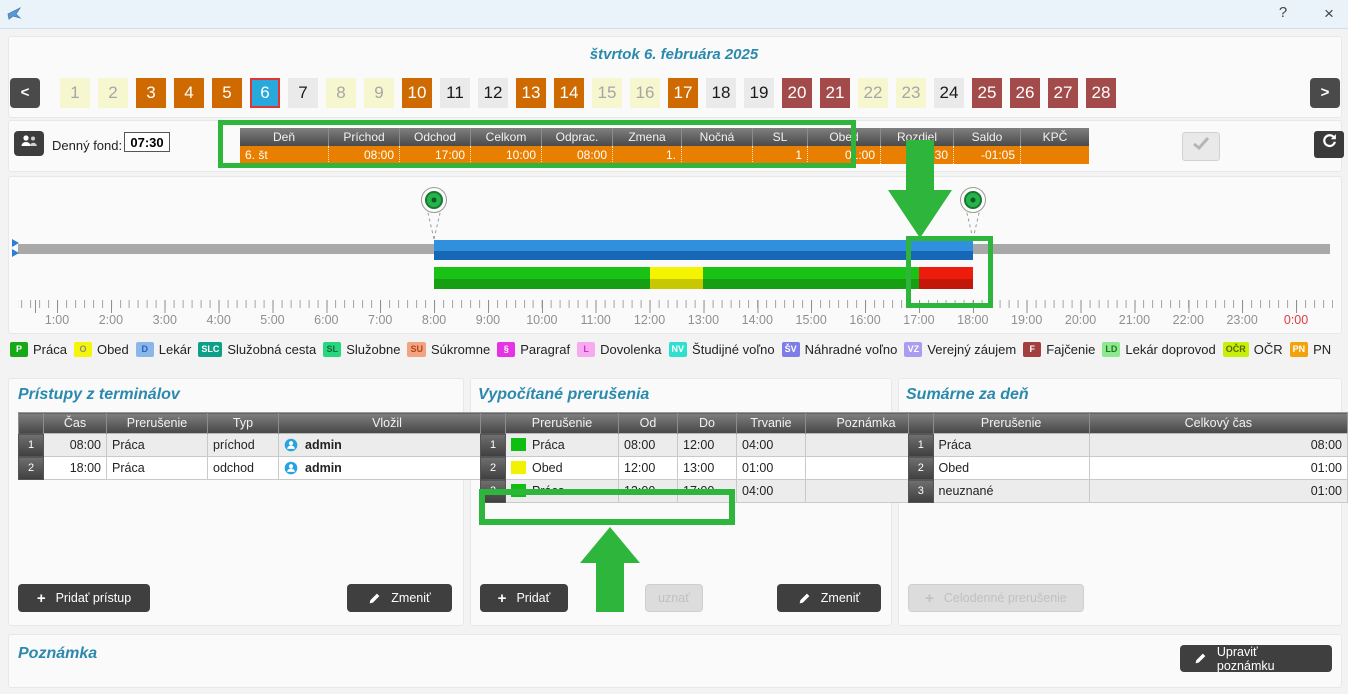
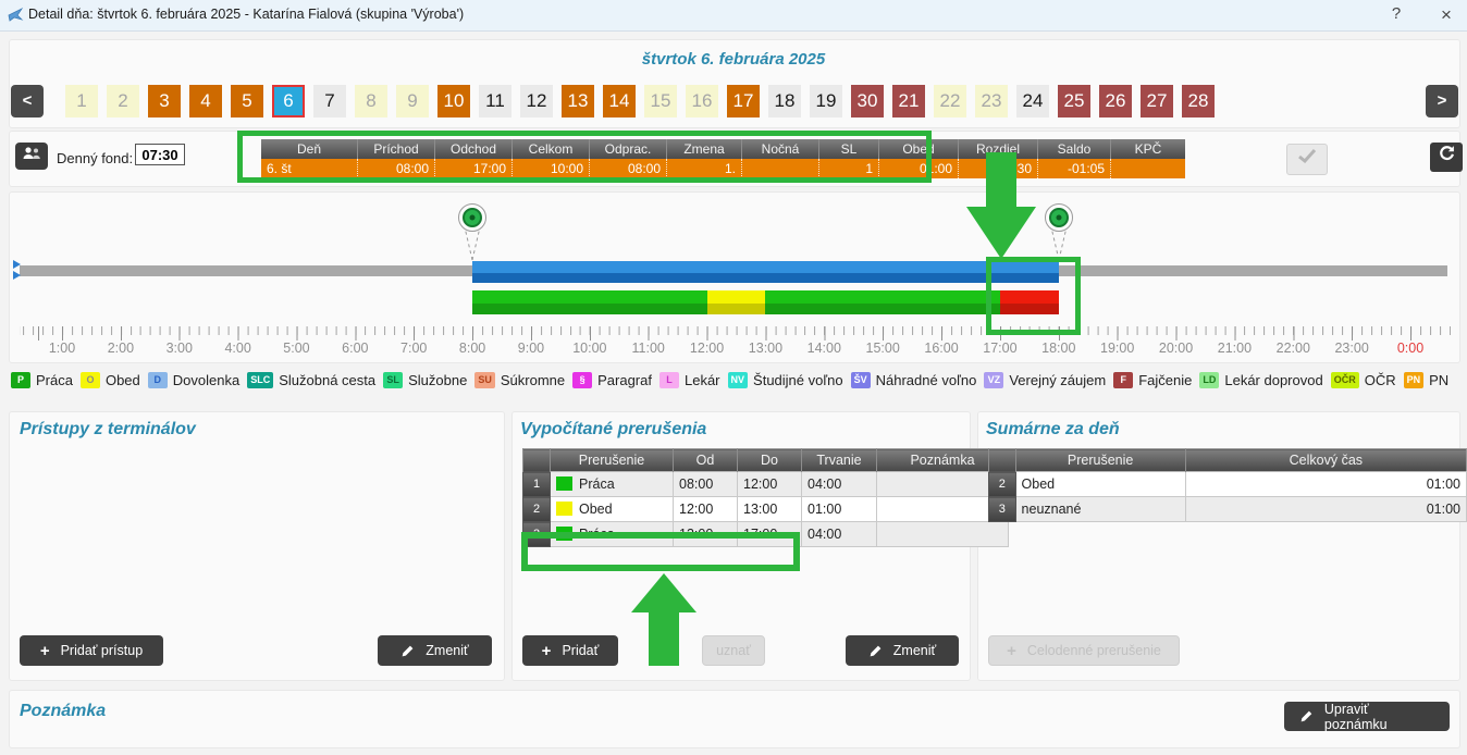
+ Detail dňa: štvrtok 6. februára 2025 - Katarína Fialová (skupina 'Výroba')
  ?
  ×
  štvrtok 6. februára 2025
  <
  1
  2
  3
  4
  5
  6
  7
  8
  9
  10
  11
  12
  13
  14
  15
  16
  17
  18
  19
- 20
+ 30
  21
  22
  23
  24
  25
  26
  27
  28
  >
  Denný fond:
  07:30
  Deň	Príchod	Odchod	Celkom	Odprac.	Zmena	Nočná	SL	Obed	Rozdiel	Saldo	KPČ
  6. št	08:00	17:00	10:00	08:00	1.		1	01:00	30	-01:05
  1:00
  2:00
  3:00
  4:00
  5:00
  6:00
  7:00
  8:00
  9:00
  10:00
  11:00
  12:00
  13:00
  14:00
  15:00
  16:00
  17:00
  18:00
  19:00
  20:00
  21:00
  22:00
  23:00
  0:00
  P
  Práca
  O
  Obed
  D
- Lekár
+ Dovolenka
  SLC
  Služobná cesta
  SL
  Služobne
  SU
  Súkromne
  §
  Paragraf
  L
- Dovolenka
+ Lekár
  NV
  Študijné voľno
  ŠV
  Náhradné voľno
  VZ
  Verejný záujem
  F
  Fajčenie
  LD
  Lekár doprovod
  OČR
  OČR
  PN
  PN
  Prístupy z terminálov
- 	Čas	Prerušenie	Typ	Vložil
- 1	08:00	Práca	príchod	admin
- 2	18:00	Práca	odchod	admin
  +
  Pridať prístup
  Zmeniť
  Vypočítané prerušenia
  	Prerušenie	Od	Do	Trvanie	Poznámka
  1	Práca	08:00	12:00	04:00
  2	Obed	12:00	13:00	01:00
  3	Práca	13:00	17:00	04:00
  +
  Pridať
  uznať
  Zmeniť
  Sumárne za deň
  	Prerušenie	Celkový čas
- 1	Práca	08:00
  2	Obed	01:00
  3	neuznané	01:00
  +
  Celodenné prerušenie
  Poznámka
  Upraviť poznámku
